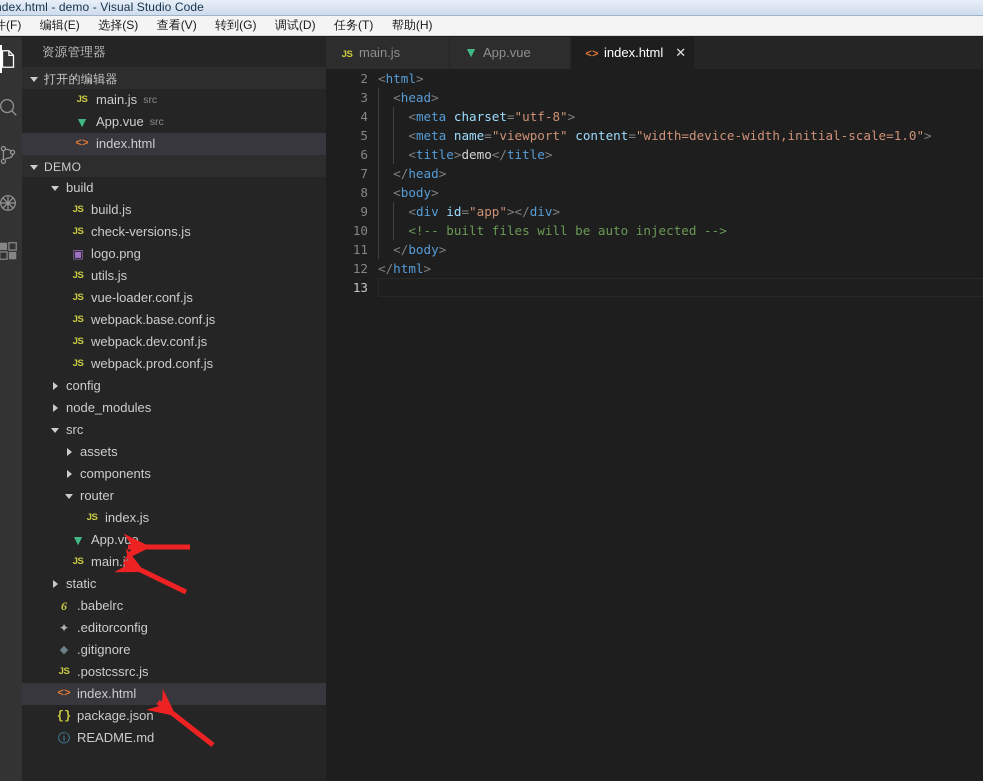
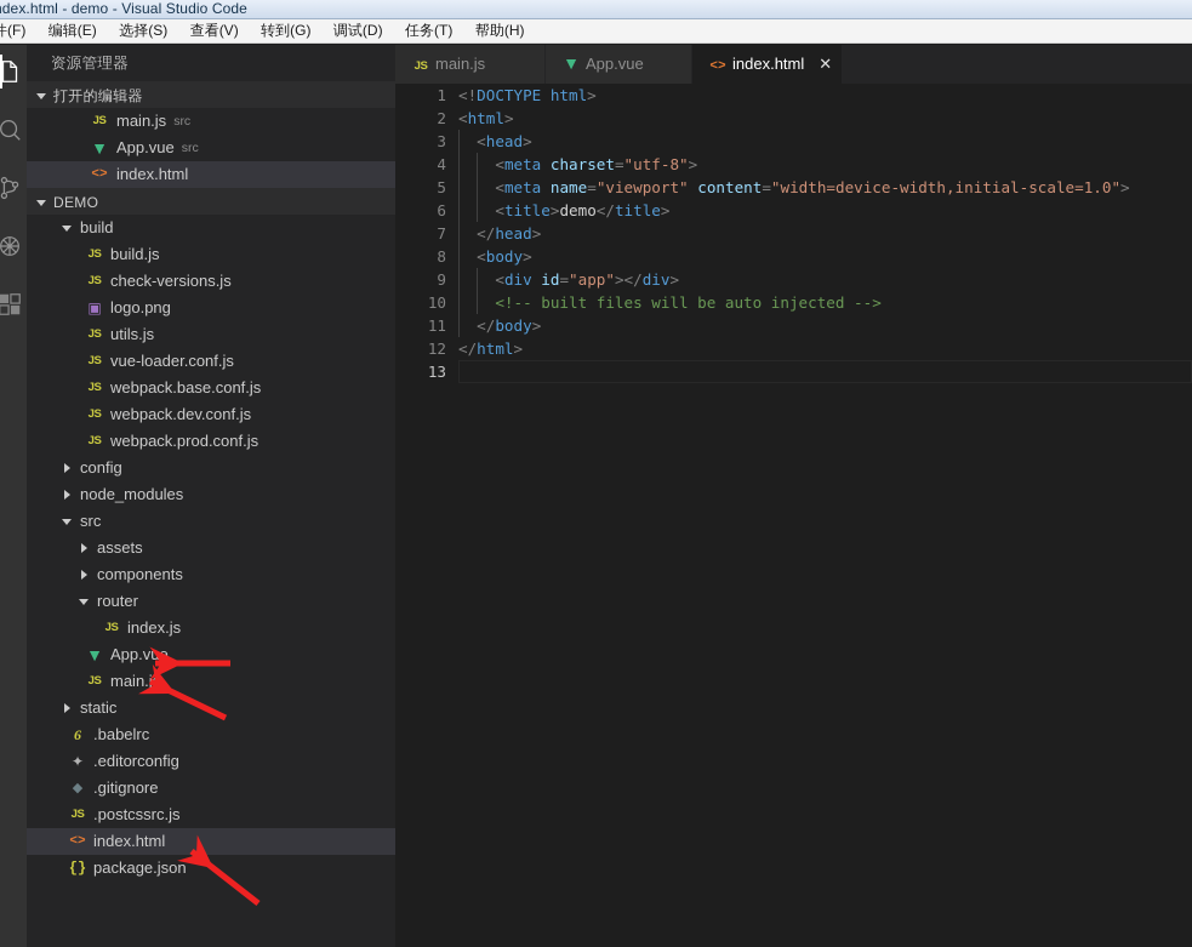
  dex.html - demo - Visual Studio Code
  件(F) 编辑(E) 选择(S) 查看(V) 转到(G) 调试(D) 任务(T) 帮助(H)
  资源管理器
  打开的编辑器
  JS
  main.js src
  ▼
  App.vue src
  <>
  index.html
  DEMO
  build
  JS
  build.js
  JS
  check-versions.js
  ▣
  logo.png
  JS
  utils.js
  JS
  vue-loader.conf.js
  JS
  webpack.base.conf.js
  JS
  webpack.dev.conf.js
  JS
  webpack.prod.conf.js
  config
  node_modules
  src
  assets
  components
  router
  JS
  index.js
  ▼
  App.vue
  JS
  main.js
  static
  6
  .babelrc
  ✦
  .editorconfig
  ◆
  .gitignore
  JS
  .postcssrc.js
  <>
  index.html
  {}
  package.json
- ⓘ
- README.md
  JS main.js ▼ App.vue <> index.html ✕
+ 1
+ <!DOCTYPE html>
  2
  <html>
  3
  <head>
  4
  <meta charset="utf-8">
  5
  <meta name="viewport" content="width=device-width,initial-scale=1.0">
  6
  <title>demo</title>
  7
  </head>
  8
  <body>
  9
  <div id="app"></div>
  10
  <!-- built files will be auto injected -->
  11
  </body>
  12
  </html>
  13
